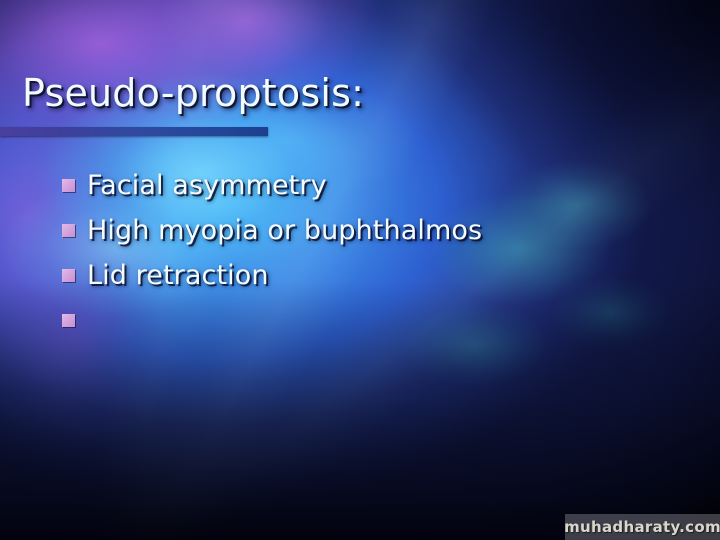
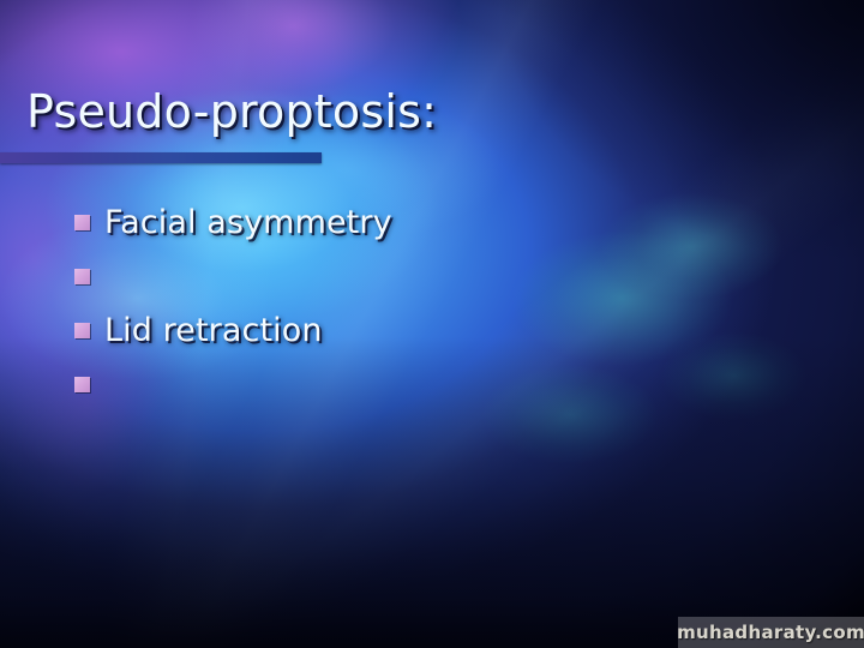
  Pseudo-proptosis:
  Facial asymmetry
- High myopia or buphthalmos
  Lid retraction
  muhadharaty.com
